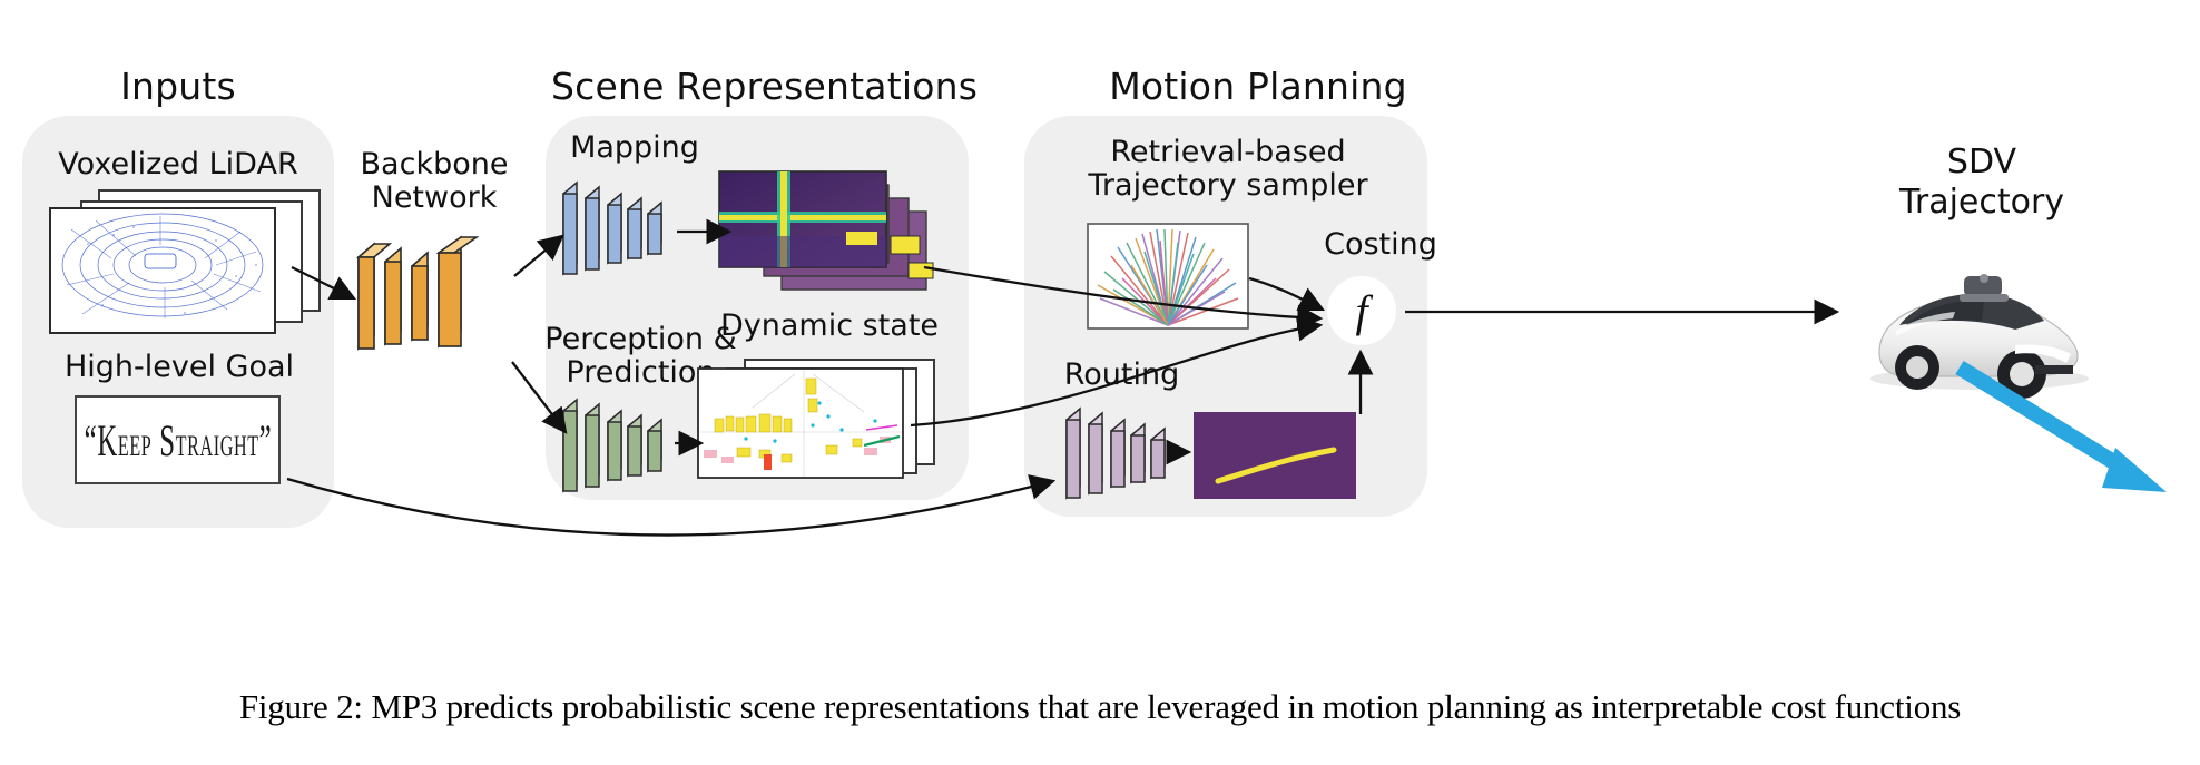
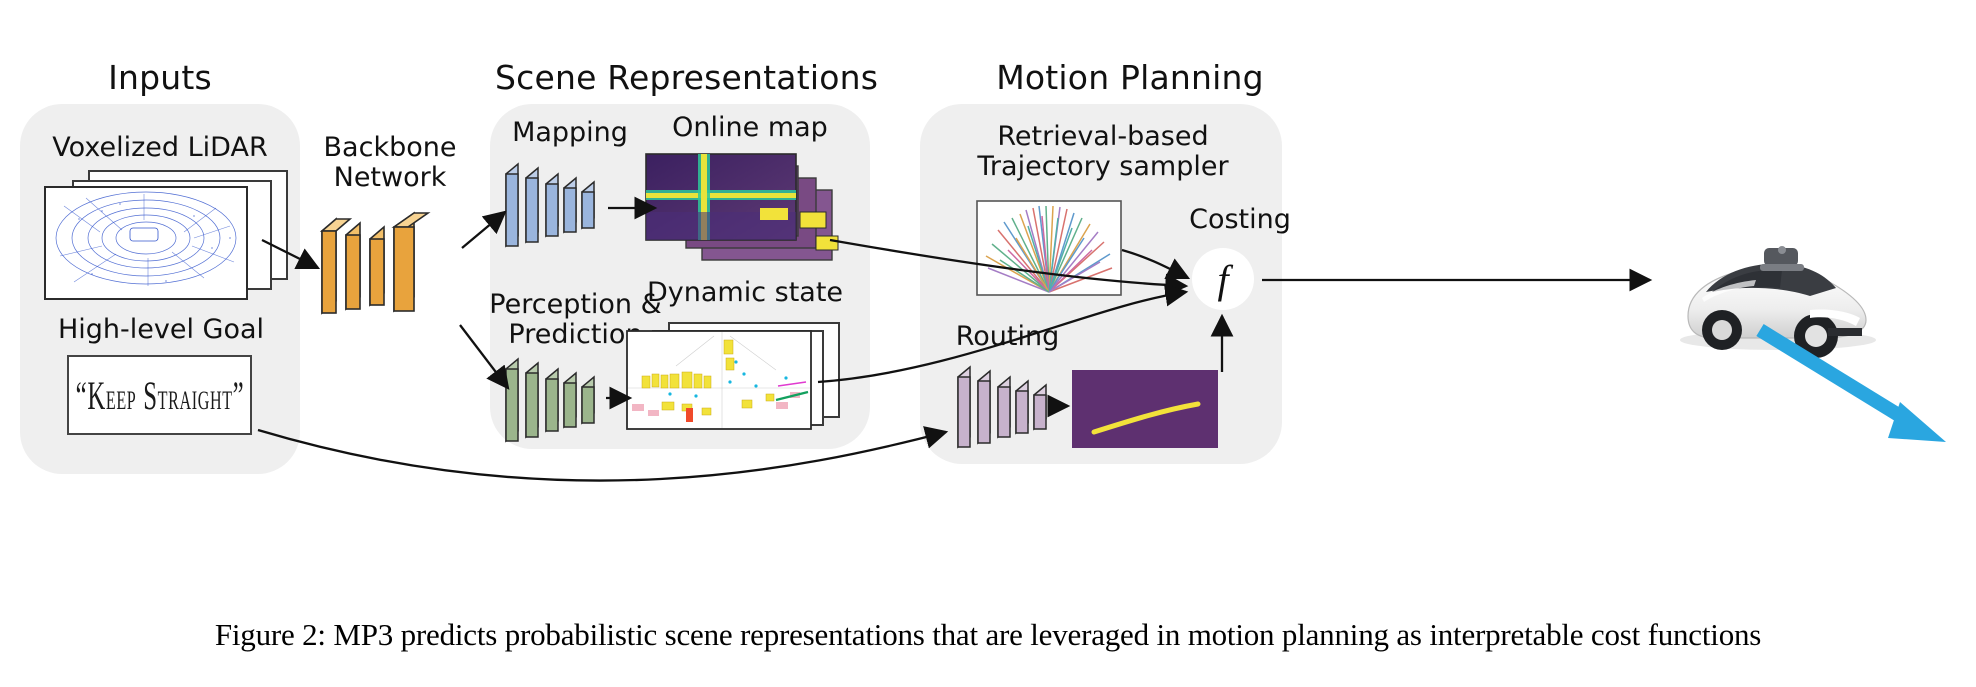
  Inputs
  Scene Representations
  Motion Planning
  Voxelized LiDAR
  High-level Goal
  “KEEP STRAIGHT”
  Backbone
  Network
  Mapping
+ Online map
  Perception &
  Predictio
  Dynamic state
  Retrieval-based
  Trajectory sampler
  Routing
  Costing
  f
- SDV
- Trajectory
  Figure 2: MP3 predicts probabilistic scene representations that are leveraged in motion planning as interpretable cost functions
